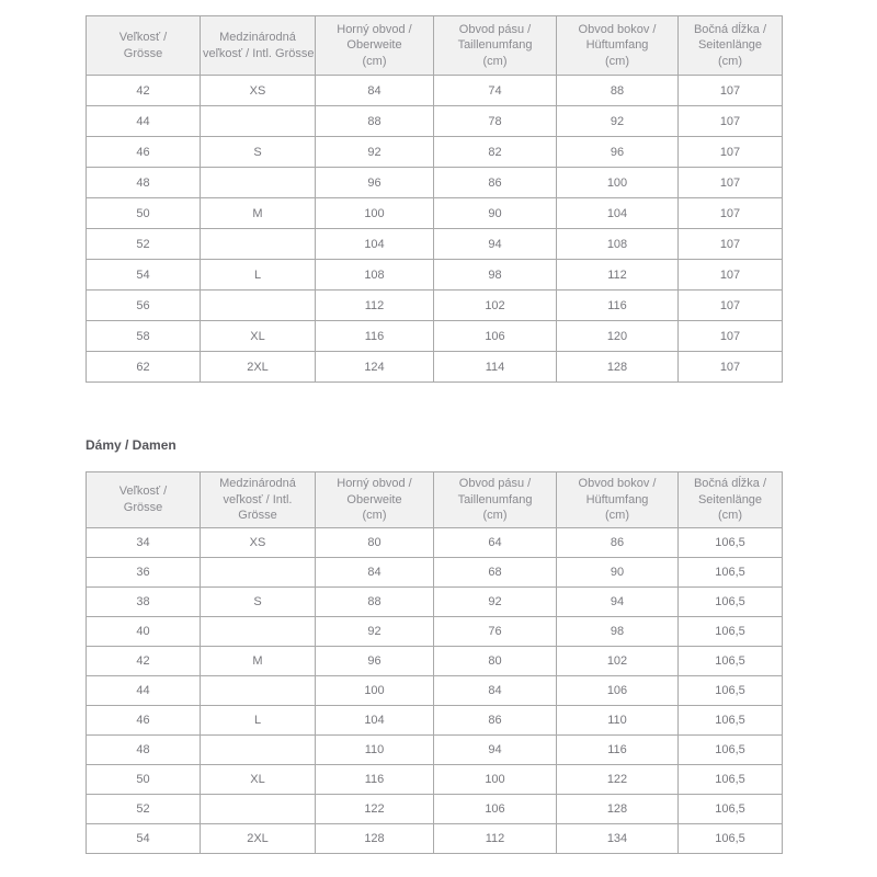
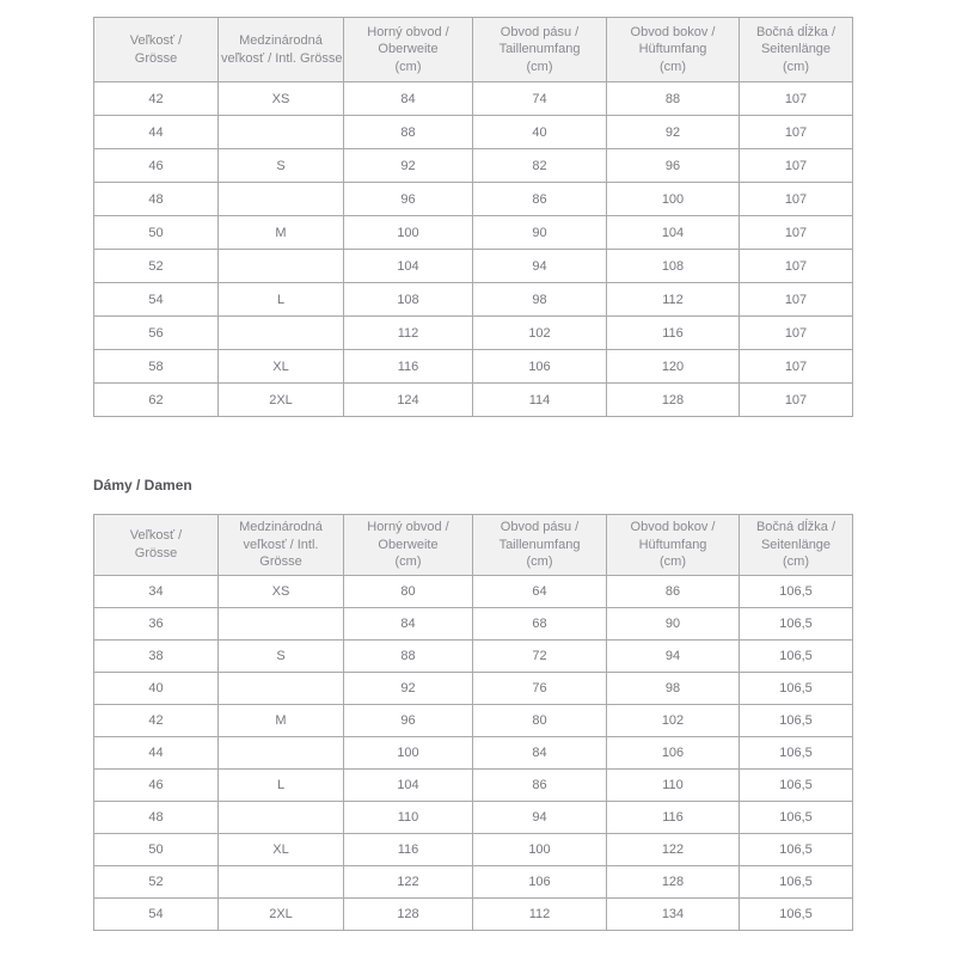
  Veľkosť / Grösse	Medzinárodná veľkosť / Intl. Grösse	Horný obvod / Oberweite (cm)	Obvod pásu / Taillenumfang (cm)	Obvod bokov / Hüftumfang (cm)	Bočná dĺžka / Seitenlänge (cm)
  42	XS	84	74	88	107
- 44		88	78	92	107
+ 44		88	40	92	107
  46	S	92	82	96	107
  48		96	86	100	107
  50	M	100	90	104	107
  52		104	94	108	107
  54	L	108	98	112	107
  56		112	102	116	107
  58	XL	116	106	120	107
  62	2XL	124	114	128	107
  Dámy / Damen
  Veľkosť / Grösse	Medzinárodná veľkosť / Intl. Grösse	Horný obvod / Oberweite (cm)	Obvod pásu / Taillenumfang (cm)	Obvod bokov / Hüftumfang (cm)	Bočná dĺžka / Seitenlänge (cm)
  34	XS	80	64	86	106,5
  36		84	68	90	106,5
- 38	S	88	92	94	106,5
+ 38	S	88	72	94	106,5
  40		92	76	98	106,5
  42	M	96	80	102	106,5
  44		100	84	106	106,5
  46	L	104	86	110	106,5
  48		110	94	116	106,5
  50	XL	116	100	122	106,5
  52		122	106	128	106,5
  54	2XL	128	112	134	106,5
